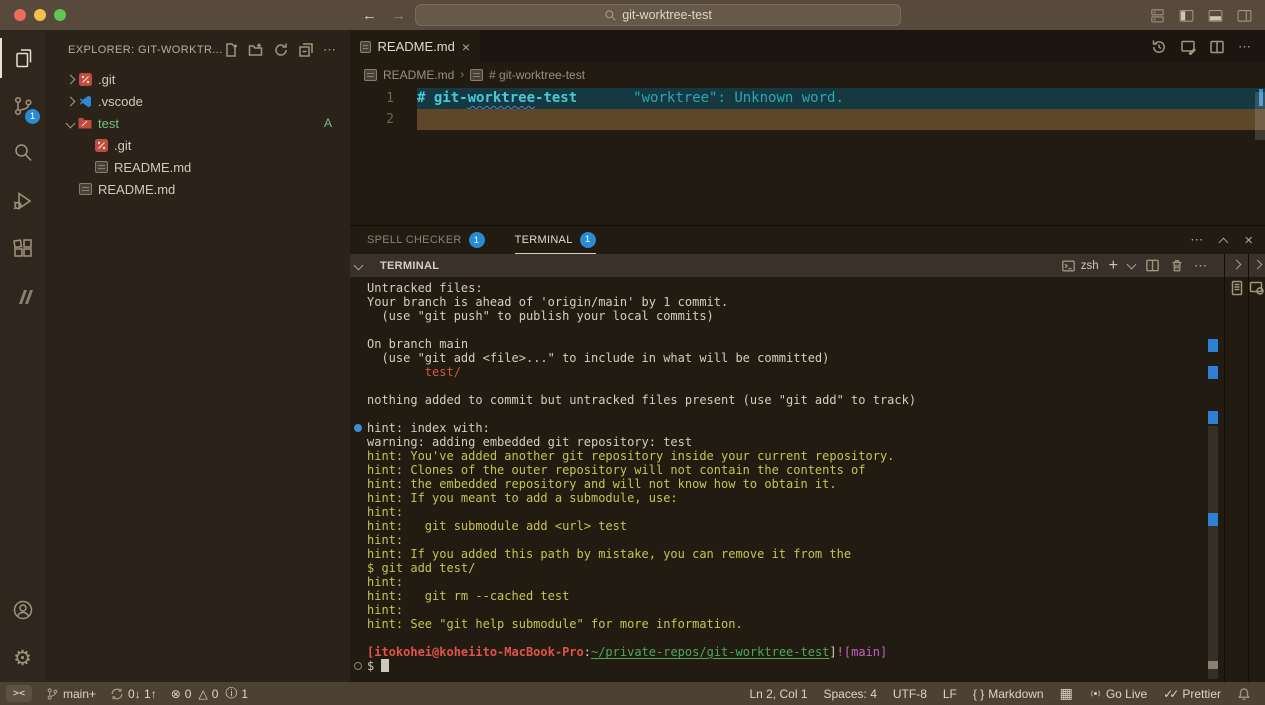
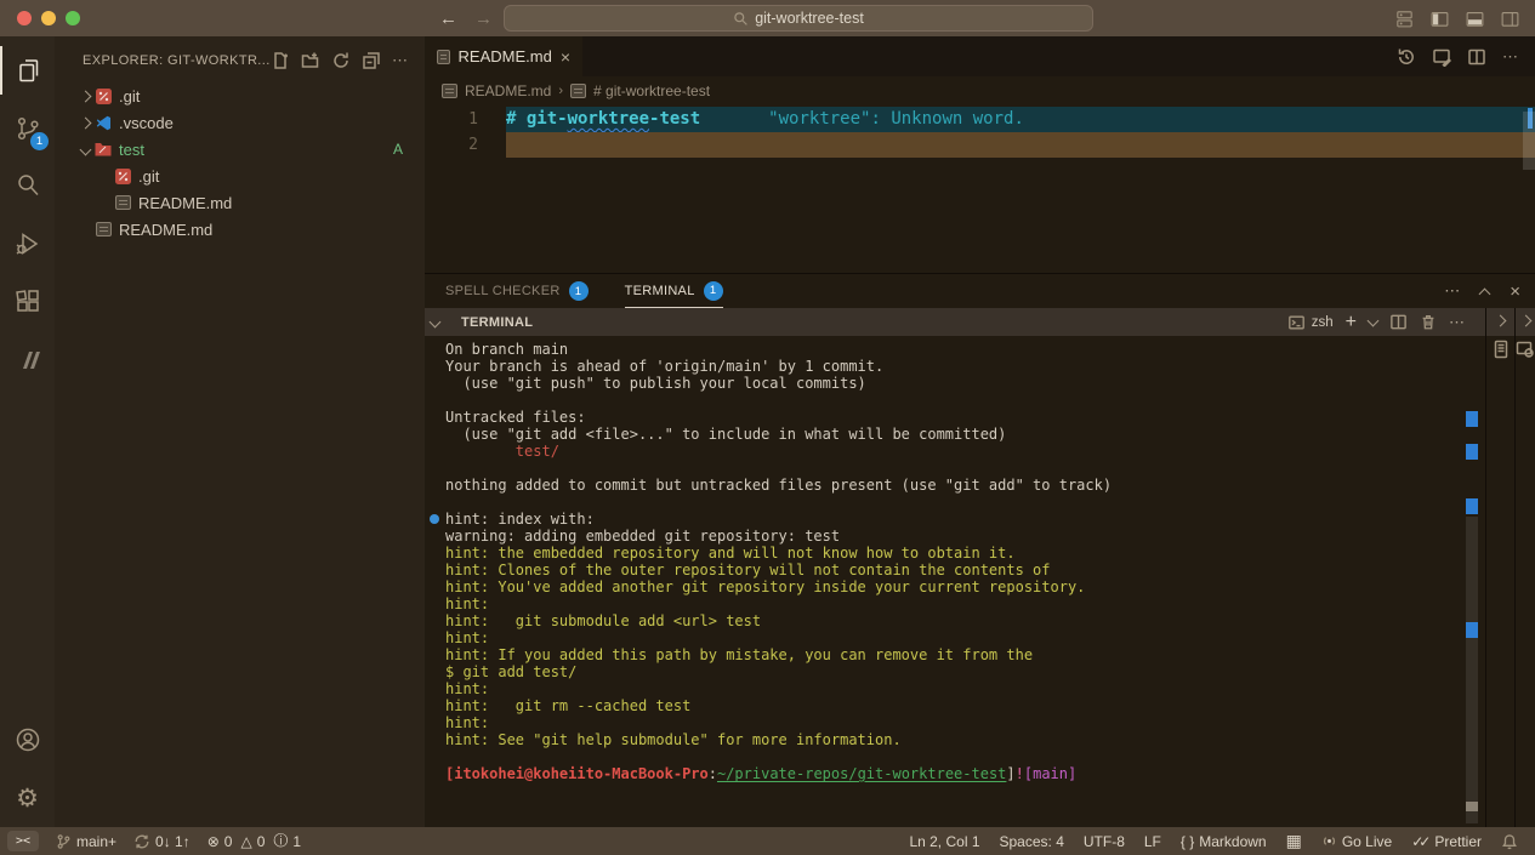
  ←
  →
  git-worktree-test
  1
  ⚙
  EXPLORER: GIT-WORKTR...
  ⋯
  .git
  .vscode
  test
  A
  .git
  README.md
  README.md
  README.md
  ×
  ⋯
  README.md
  ›
  # git-worktree-test
  1
  # git-worktree-test "worktree": Unknown word.
  2
  SPELL CHECKER
  1
  TERMINAL
  1
  ⋯
  ×
  TERMINAL
  zsh
  +
  ⋯
- Untracked files:
+ On branch main
  Your branch is ahead of 'origin/main' by 1 commit.
  (use "git push" to publish your local commits)
- On branch main
+ Untracked files:
  (use "git add <file>..." to include in what will be committed)
  test/
  nothing added to commit but untracked files present (use "git add" to track)
  hint: index with:
  warning: adding embedded git repository: test
- hint: You've added another git repository inside your current repository.
+ hint: the embedded repository and will not know how to obtain it.
  hint: Clones of the outer repository will not contain the contents of
- hint: the embedded repository and will not know how to obtain it.
+ hint: You've added another git repository inside your current repository.
- hint: If you meant to add a submodule, use:
  hint:
  hint: git submodule add <url> test
  hint:
  hint: If you added this path by mistake, you can remove it from the
  $ git add test/
  hint:
  hint: git rm --cached test
  hint:
  hint: See "git help submodule" for more information.
  [itokohei@koheiito-MacBook-Pro:~/private-repos/git-worktree-test]![main]
- $
  ><
  main+
  0↓ 1↑
  ⊗
  0
  △
  0
  ⓘ
  1
  Ln 2, Col 1
  Spaces: 4
  UTF-8
  LF
  { }
  Markdown
  ▦
  Go Live
  ✓✓
  Prettier
